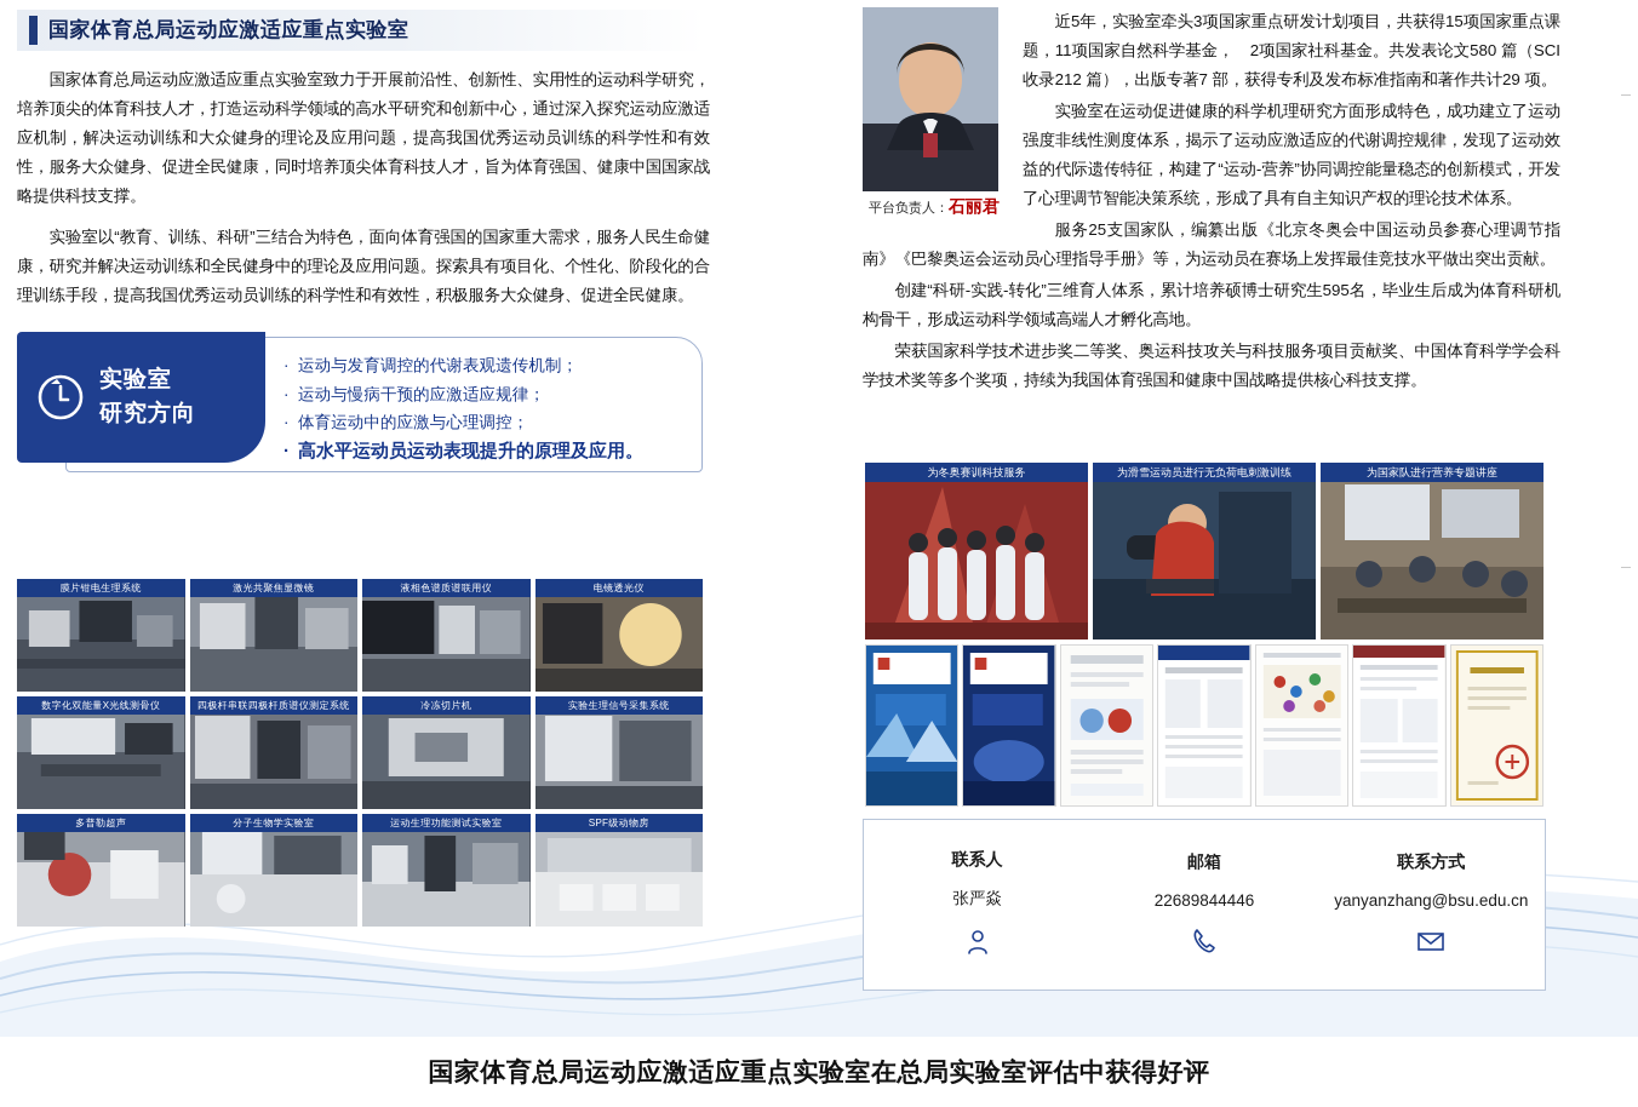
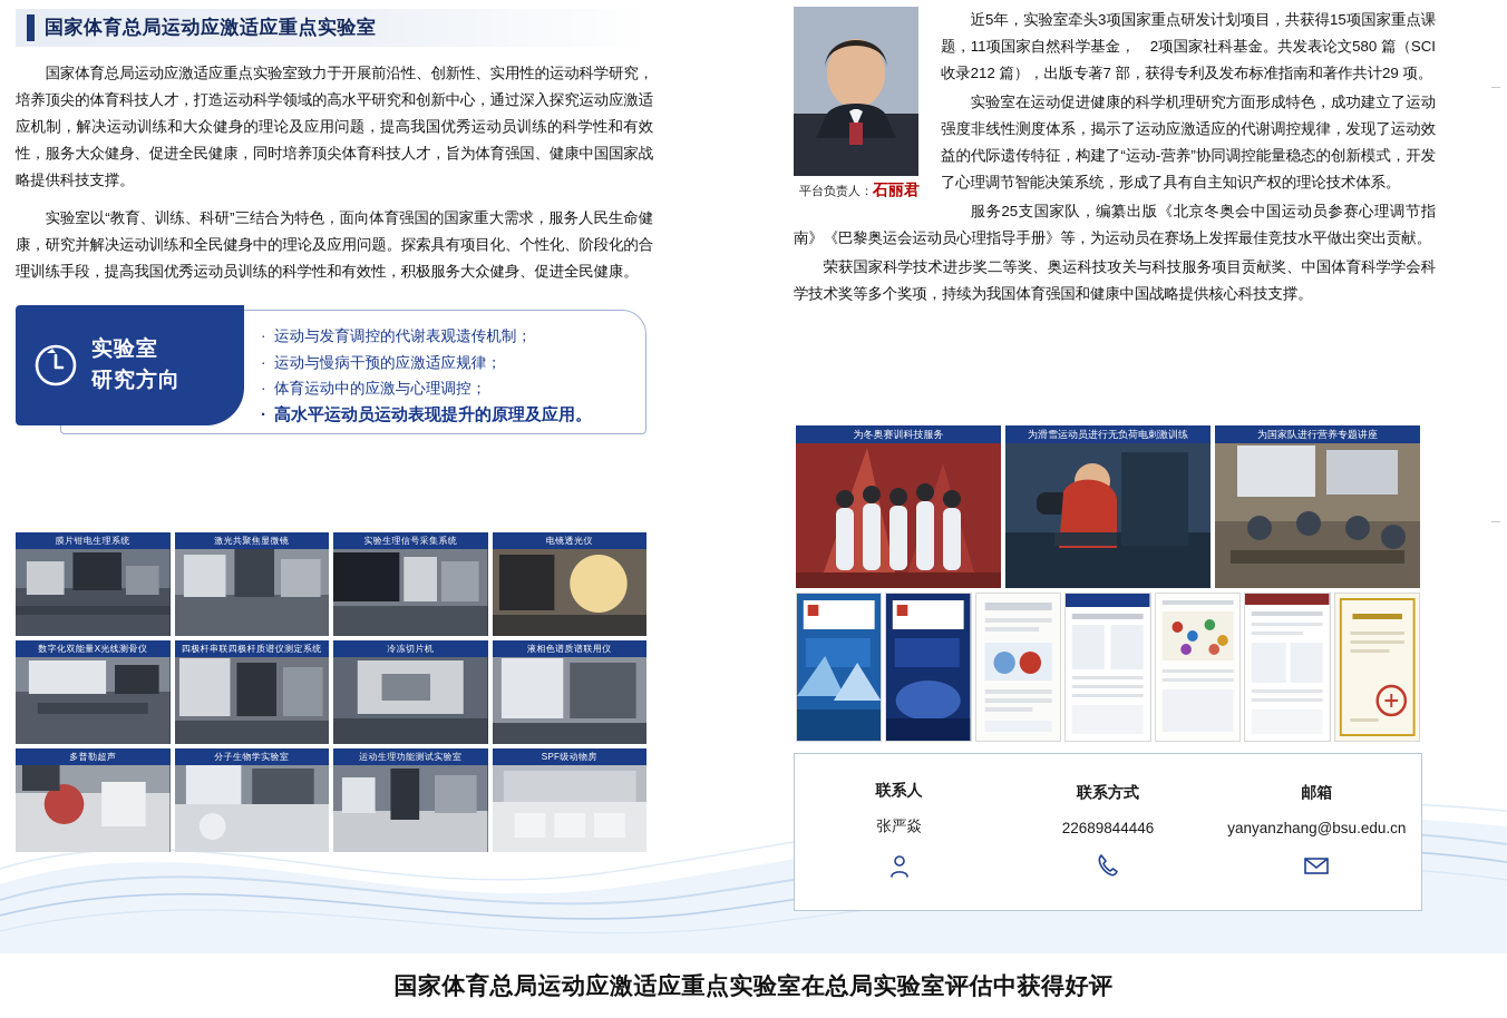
  国家体育总局运动应激适应重点实验室
  国家体育总局运动应激适应重点实验室致力于开展前沿性、创新性、实用性的运动科学研究，培养顶尖的体育科技人才，打造运动科学领域的高水平研究和创新中心，通过深入探究运动应激适应机制，解决运动训练和大众健身的理论及应用问题，提高我国优秀运动员训练的科学性和有效性，服务大众健身、促进全民健康，同时培养顶尖体育科技人才，旨为体育强国、健康中国国家战略提供科技支撑。
  实验室以“教育、训练、科研”三结合为特色，面向体育强国的国家重大需求，服务人民生命健康，研究并解决运动训练和全民健身中的理论及应用问题。探索具有项目化、个性化、阶段化的合理训练手段，提高我国优秀运动员训练的科学性和有效性，积极服务大众健身、促进全民健康。
  实验室
  研究方向
  · 运动与发育调控的代谢表观遗传机制；
  · 运动与慢病干预的应激适应规律；
  · 体育运动中的应激与心理调控；
  · 高水平运动员运动表现提升的原理及应用。
  膜片钳电生理系统
  激光共聚焦显微镜
- 液相色谱质谱联用仪
+ 实验生理信号采集系统
  电镜透光仪
  数字化双能量X光线测骨仪
  四极杆串联四极杆质谱仪测定系统
  冷冻切片机
- 实验生理信号采集系统
+ 液相色谱质谱联用仪
  多普勒超声
  分子生物学实验室
  运动生理功能测试实验室
  SPF级动物房
  平台负责人：石丽君
  近5年，实验室牵头3项国家重点研发计划项目，共获得15项国家重点课题，11项国家自然科学基金， 2项国家社科基金。共发表论文580 篇（SCI 收录212 篇），出版专著7 部，获得专利及发布标准指南和著作共计29 项。
  实验室在运动促进健康的科学机理研究方面形成特色，成功建立了运动强度非线性测度体系，揭示了运动应激适应的代谢调控规律，发现了运动效益的代际遗传特征，构建了“运动-营养”协同调控能量稳态的创新模式，开发了心理调节智能决策系统，形成了具有自主知识产权的理论技术体系。
  服务25支国家队，编纂出版《北京冬奥会中国运动员参赛心理调节指南》《巴黎奥运会运动员心理指导手册》等，为运动员在赛场上发挥最佳竞技水平做出突出贡献。
- 创建“科研-实践-转化”三维育人体系，累计培养硕博士研究生595名，毕业生后成为体育科研机构骨干，形成运动科学领域高端人才孵化高地。
  荣获国家科学技术进步奖二等奖、奥运科技攻关与科技服务项目贡献奖、中国体育科学学会科学技术奖等多个奖项，持续为我国体育强国和健康中国战略提供核心科技支撑。
  为冬奥赛训科技服务
  为滑雪运动员进行无负荷电刺激训练
  为国家队进行营养专题讲座
  联系人
  张严焱
- 邮箱
+ 联系方式
  22689844446
- 联系方式
+ 邮箱
  yanyanzhang@bsu.edu.cn
  国家体育总局运动应激适应重点实验室在总局实验室评估中获得好评
